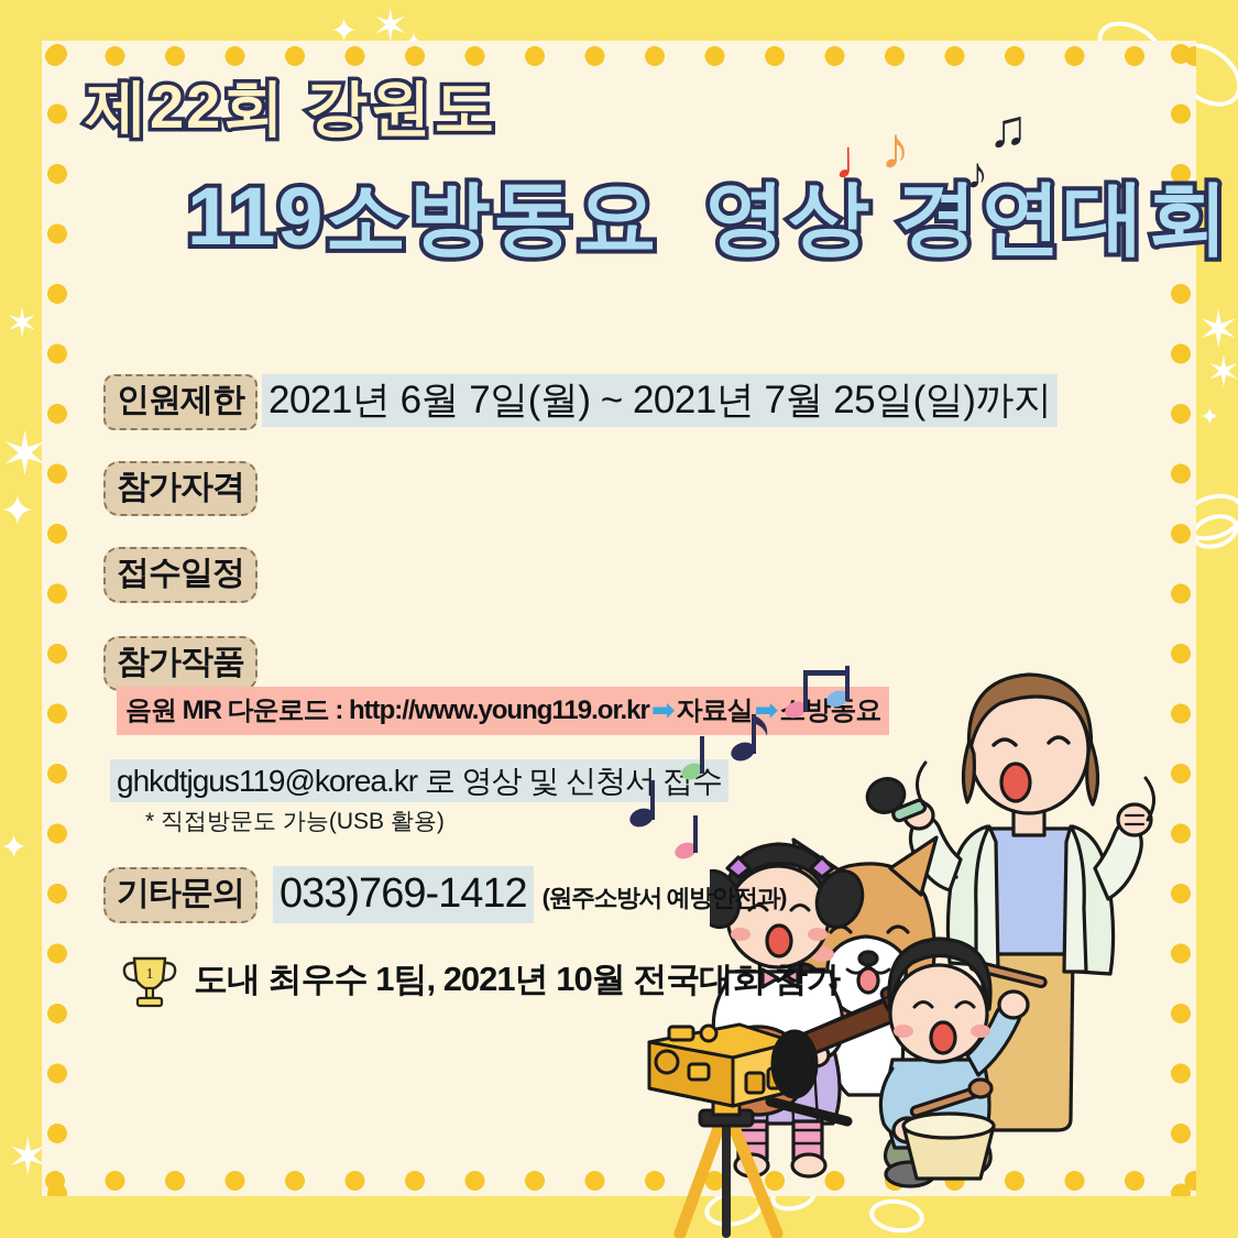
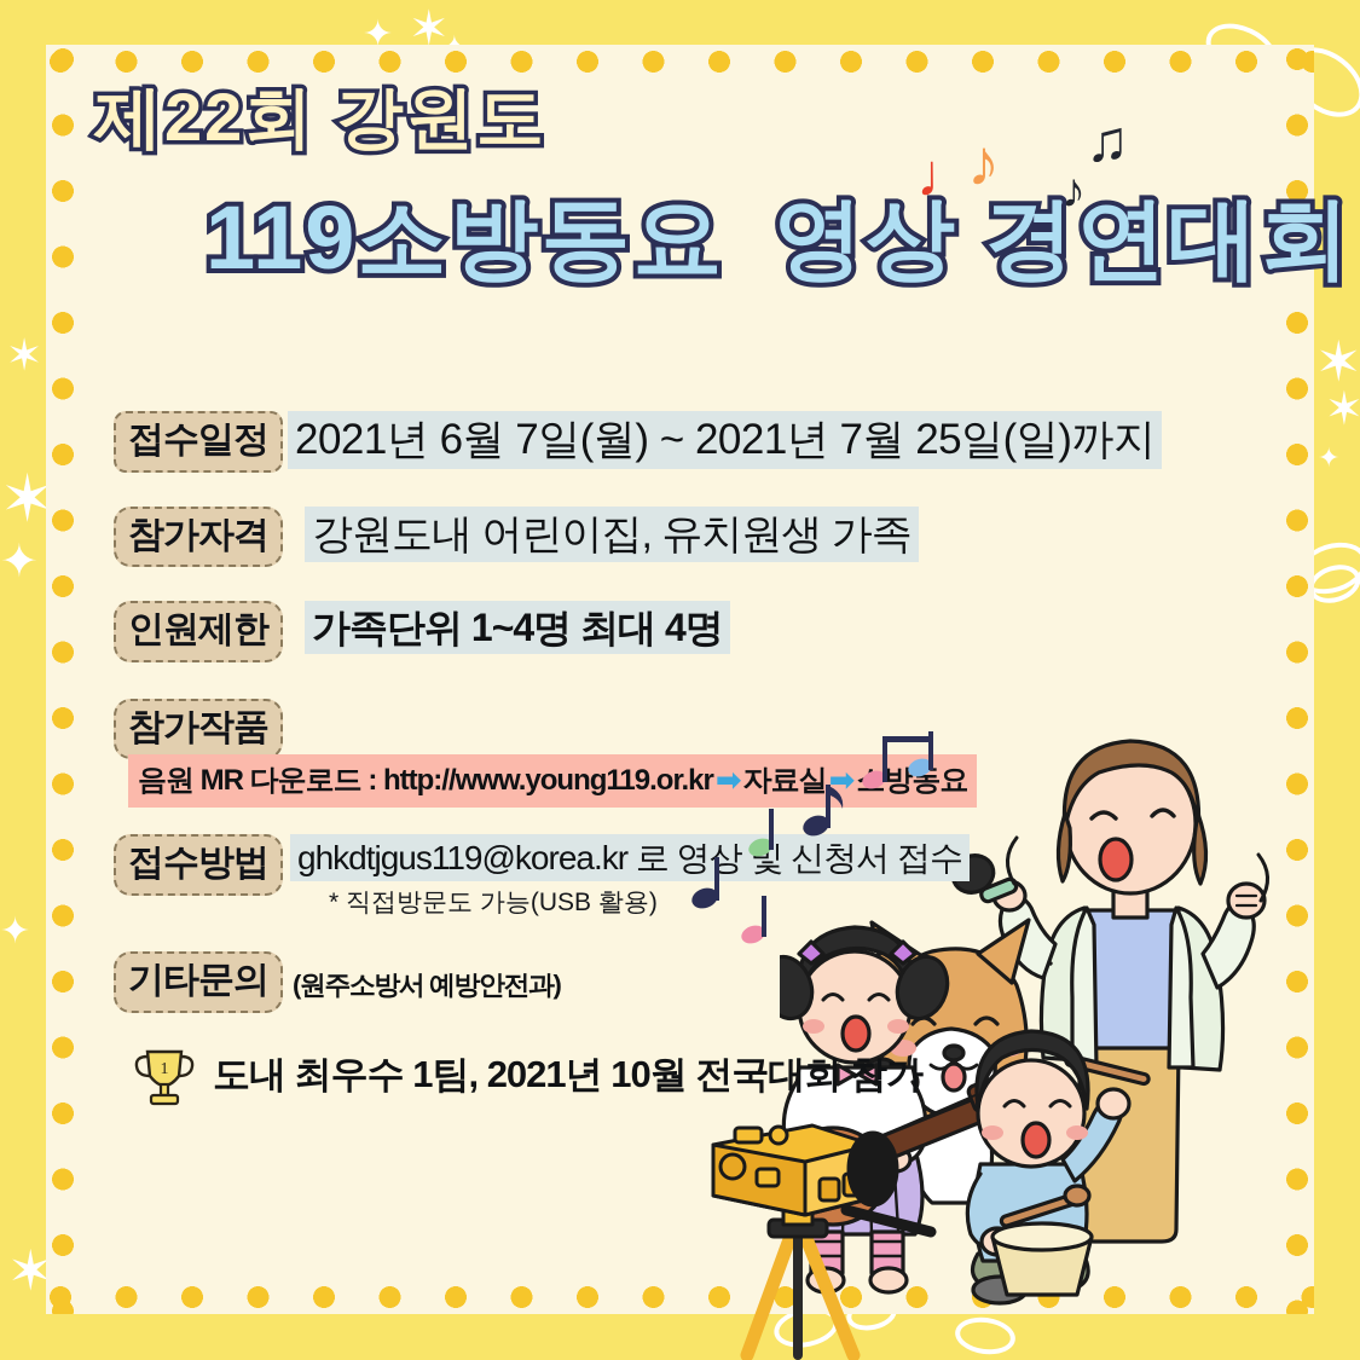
  ✶
  ✦
  ✶
  ✶
  ✦
  ✦
  ✶
  ✶
  ✶
  ✦
  제22회 강원도
  119소방동요 영상 경연대회
  ♩
  ♪
  ♪
  ♫
- 인원제한
+ 접수일정
  2021년 6월 7일(월) ~ 2021년 7월 25일(일)까지
  참가자격
+ 강원도내 어린이집, 유치원생 가족
- 접수일정
+ 인원제한
+ 가족단위 1~4명 최대 4명
  참가작품
  음원 MR 다운로드 : http://www.young119.or.kr➡자료실➡ 방동요
+ 접수방법
  ghkdtjgus119@korea.kr 로 영상 및 신청서 접수
  * 직접방문도 가능(USB 활용)
  기타문의
- 033)769-1412
  (원주소방서 예방안전과)
  1
  도내 최우수 1팀, 2021년 10월 전국대회 참가
